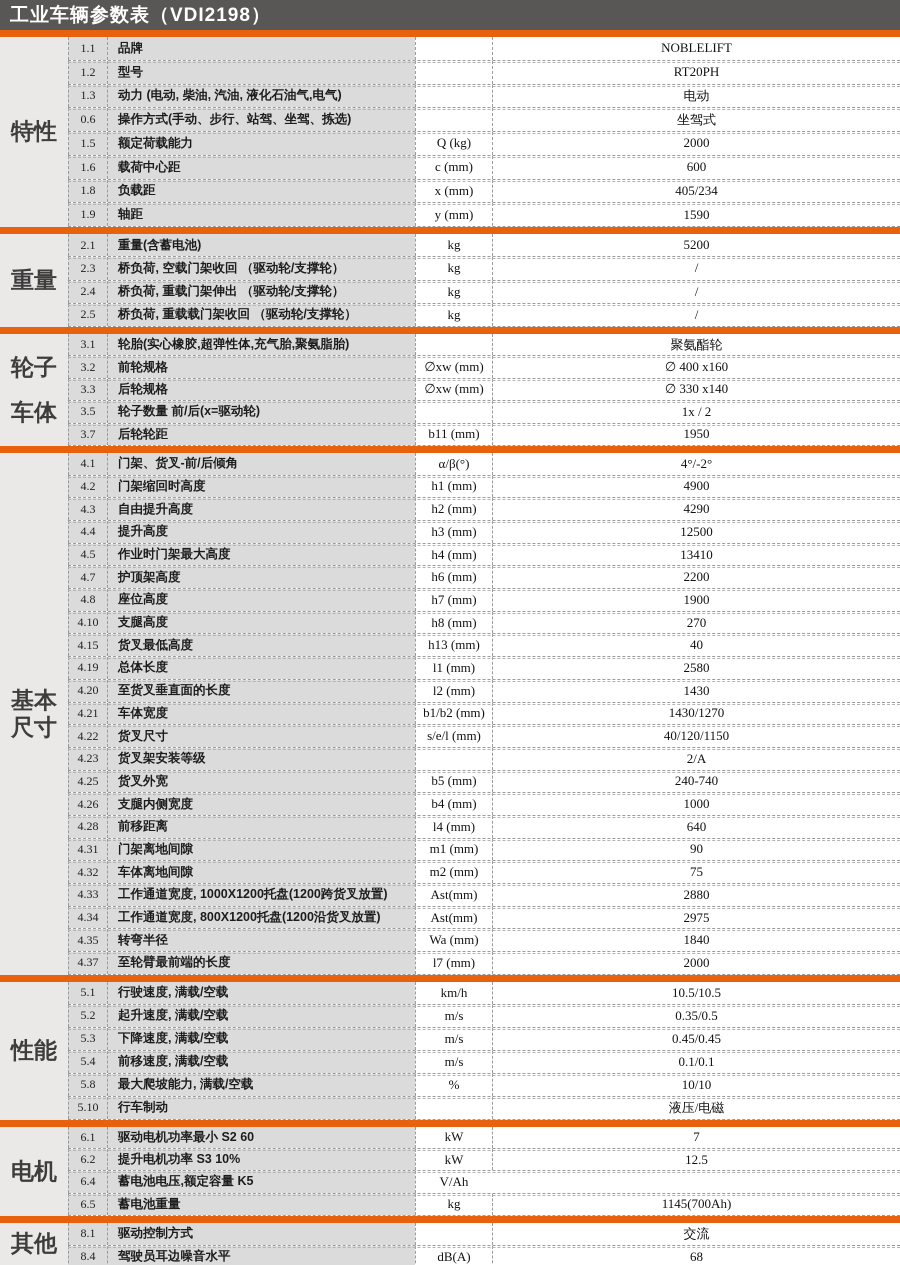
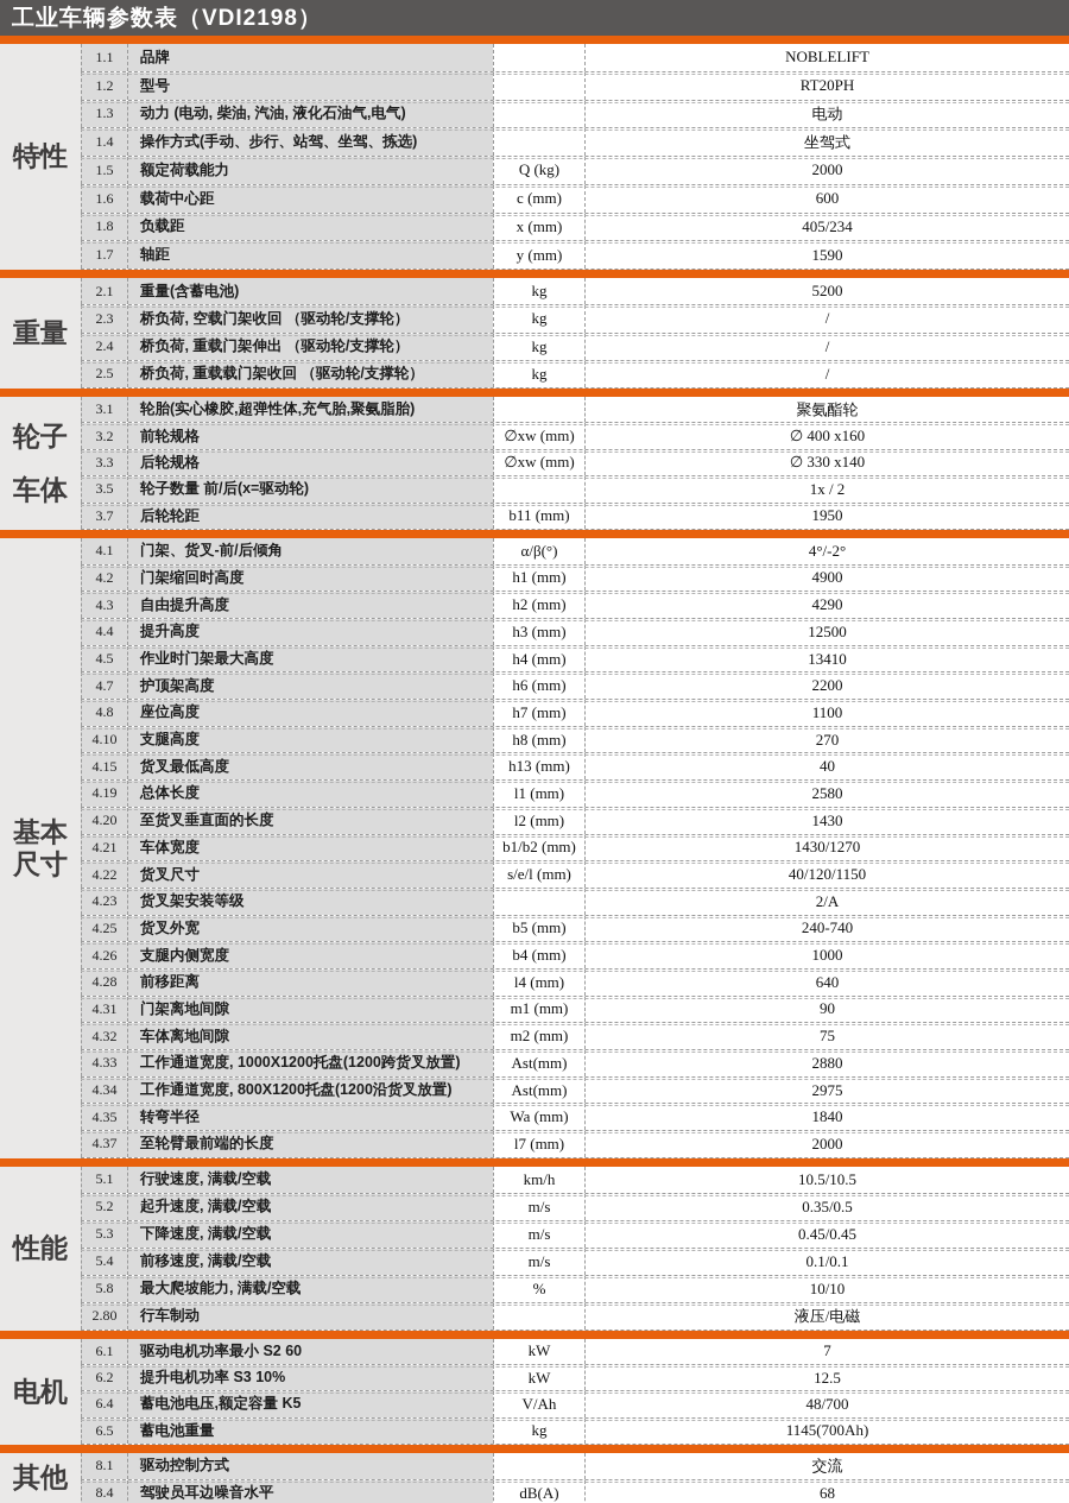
  工业车辆参数表（VDI2198）
  特性
  1.1
  品牌
  NOBLELIFT
  1.2
  型号
  RT20PH
  1.3
  动力 (电动, 柴油, 汽油, 液化石油气,电气)
  电动
- 0.6
+ 1.4
  操作方式(手动、步行、站驾、坐驾、拣选)
  坐驾式
  1.5
  额定荷载能力
  Q (kg)
  2000
  1.6
  载荷中心距
  c (mm)
  600
  1.8
  负载距
  x (mm)
  405/234
- 1.9
+ 1.7
  轴距
  y (mm)
  1590
  重量
  2.1
  重量(含蓄电池)
  kg
  5200
  2.3
  桥负荷, 空载门架收回 （驱动轮/支撑轮）
  kg
  /
  2.4
  桥负荷, 重载门架伸出 （驱动轮/支撑轮）
  kg
  /
  2.5
  桥负荷, 重载载门架收回 （驱动轮/支撑轮）
  kg
  /
  轮子
  车体
  3.1
  轮胎(实心橡胶,超弹性体,充气胎,聚氨脂胎)
  聚氨酯轮
  3.2
  前轮规格
  ∅xw (mm)
  ∅ 400 x160
  3.3
  后轮规格
  ∅xw (mm)
  ∅ 330 x140
  3.5
  轮子数量 前/后(x=驱动轮)
  1x / 2
  3.7
  后轮轮距
  b11 (mm)
  1950
  基本
  尺寸
  4.1
  门架、货叉-前/后倾角
  α/β(°)
  4°/-2°
  4.2
  门架缩回时高度
  h1 (mm)
  4900
  4.3
  自由提升高度
  h2 (mm)
  4290
  4.4
  提升高度
  h3 (mm)
  12500
  4.5
  作业时门架最大高度
  h4 (mm)
  13410
  4.7
  护顶架高度
  h6 (mm)
  2200
  4.8
  座位高度
  h7 (mm)
- 1900
+ 1100
  4.10
  支腿高度
  h8 (mm)
  270
  4.15
  货叉最低高度
  h13 (mm)
  40
  4.19
  总体长度
  l1 (mm)
  2580
  4.20
  至货叉垂直面的长度
  l2 (mm)
  1430
  4.21
  车体宽度
  b1/b2 (mm)
  1430/1270
  4.22
  货叉尺寸
  s/e/l (mm)
  40/120/1150
  4.23
  货叉架安装等级
  2/A
  4.25
  货叉外宽
  b5 (mm)
  240-740
  4.26
  支腿内侧宽度
  b4 (mm)
  1000
  4.28
  前移距离
  l4 (mm)
  640
  4.31
  门架离地间隙
  m1 (mm)
  90
  4.32
  车体离地间隙
  m2 (mm)
  75
  4.33
  工作通道宽度, 1000X1200托盘(1200跨货叉放置)
  Ast(mm)
  2880
  4.34
  工作通道宽度, 800X1200托盘(1200沿货叉放置)
  Ast(mm)
  2975
  4.35
  转弯半径
  Wa (mm)
  1840
  4.37
  至轮臂最前端的长度
  l7 (mm)
  2000
  性能
  5.1
  行驶速度, 满载/空载
  km/h
  10.5/10.5
  5.2
  起升速度, 满载/空载
  m/s
  0.35/0.5
  5.3
  下降速度, 满载/空载
  m/s
  0.45/0.45
  5.4
  前移速度, 满载/空载
  m/s
  0.1/0.1
  5.8
  最大爬坡能力, 满载/空载
  %
  10/10
- 5.10
+ 2.80
  行车制动
  液压/电磁
  电机
  6.1
  驱动电机功率最小 S2 60
  kW
  7
  6.2
  提升电机功率 S3 10%
  kW
  12.5
  6.4
  蓄电池电压,额定容量 K5
  V/Ah
+ 48/700
  6.5
  蓄电池重量
  kg
  1145(700Ah)
  其他
  8.1
  驱动控制方式
  交流
  8.4
  驾驶员耳边噪音水平
  dB(A)
  68
